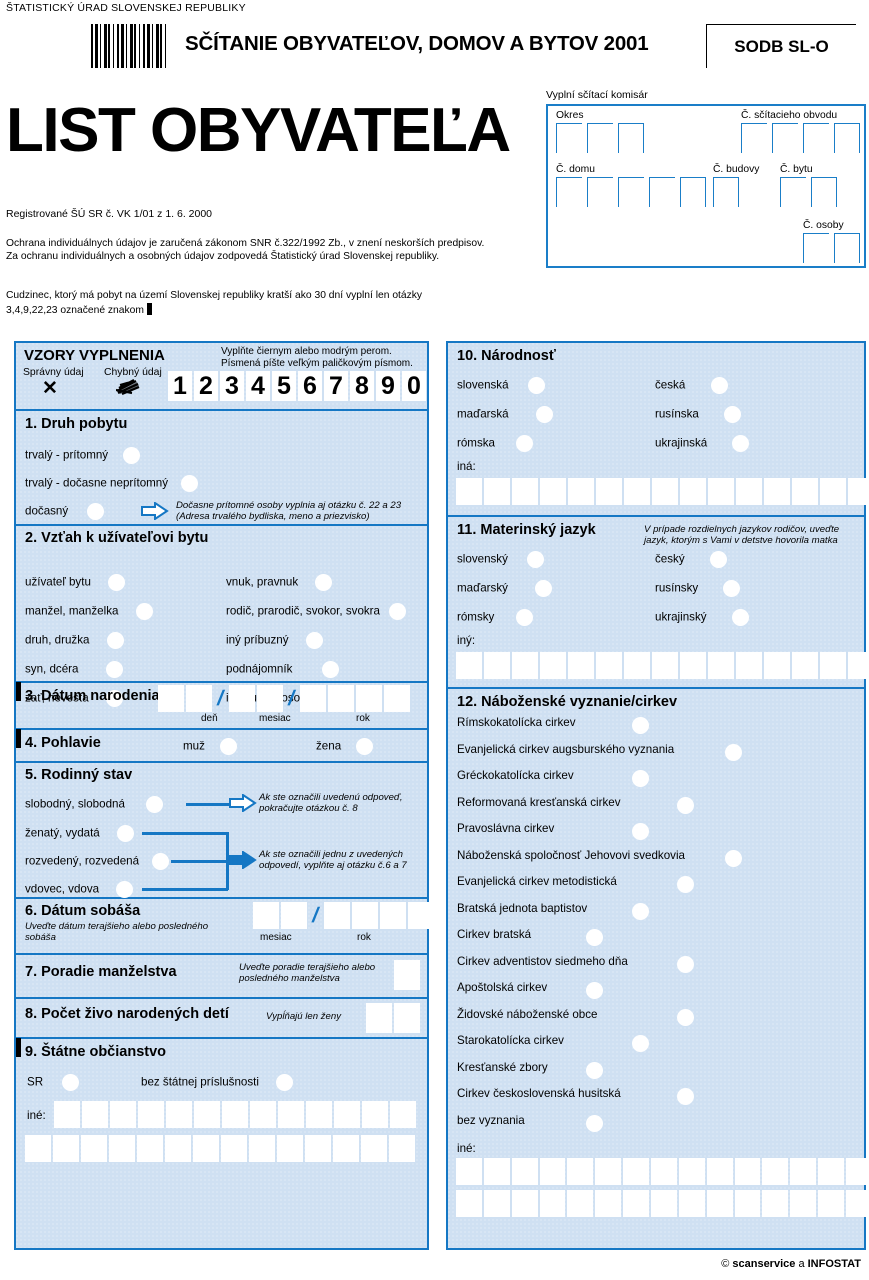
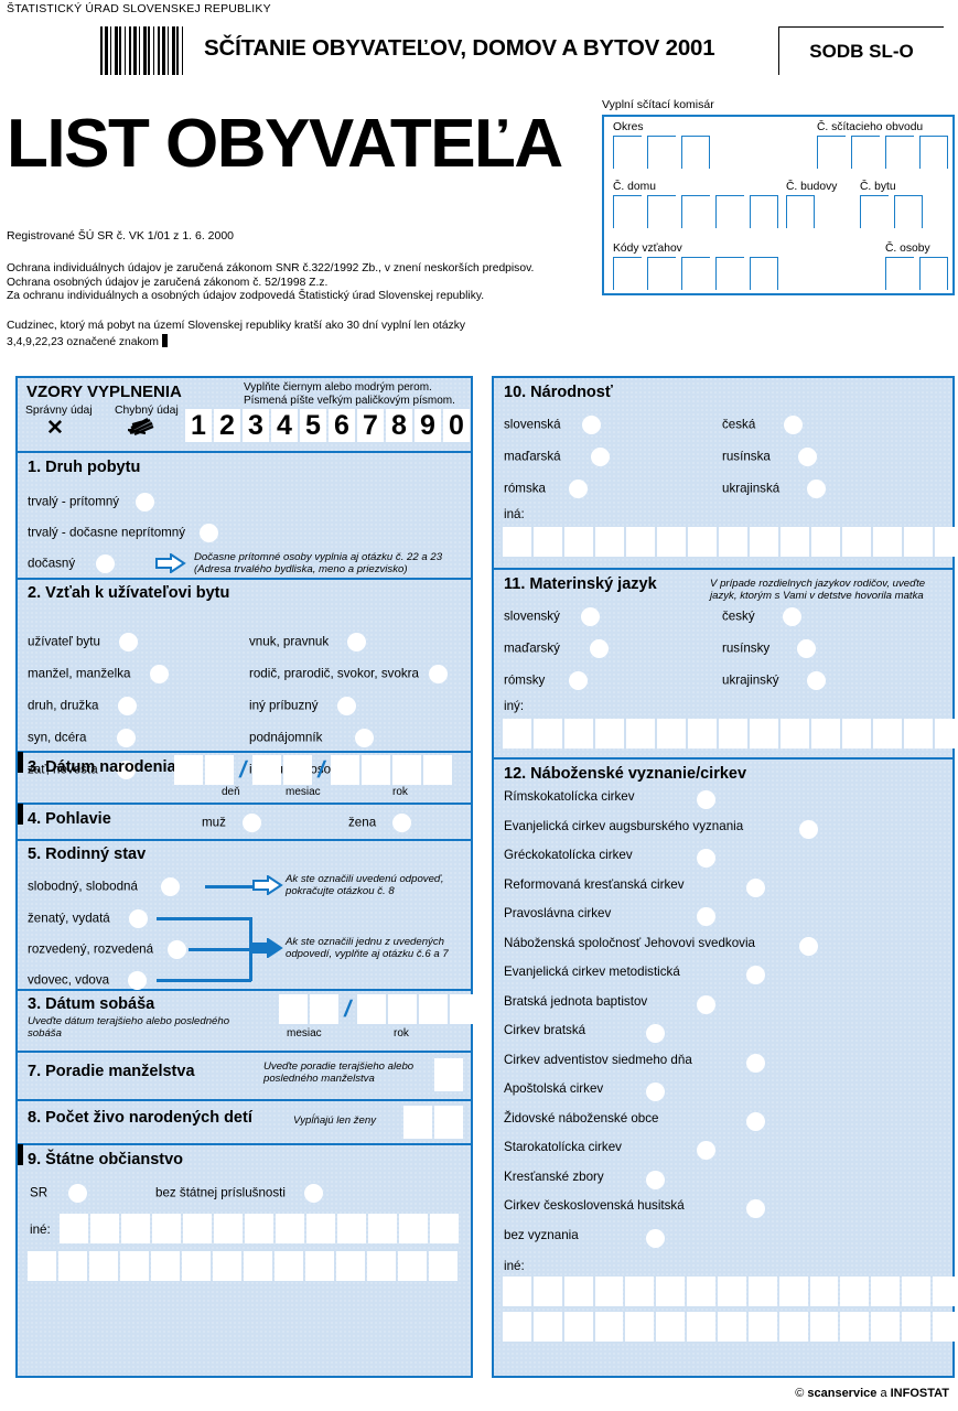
  ŠTATISTICKÝ ÚRAD SLOVENSKEJ REPUBLIKY
  SČÍTANIE OBYVATEĽOV, DOMOV A BYTOV 2001
  SODB SL-O
  LIST OBYVATEĽA
  Registrované ŠÚ SR č. VK 1/01 z 1. 6. 2000
  Ochrana individuálnych údajov je zaručená zákonom SNR č.322/1992 Zb., v znení neskorších predpisov.
+ Ochrana osobných údajov je zaručená zákonom č. 52/1998 Z.z.
  Za ochranu individuálnych a osobných údajov zodpovedá Štatistický úrad Slovenskej republiky.
  Cudzinec, ktorý má pobyt na území Slovenskej republiky kratší ako 30 dní vyplní len otázky
  3,4,9,22,23 označené znakom
  Vyplní sčítací komisár
  Okres
  Č. sčítacieho obvodu
  Č. domu
  Č. budovy
  Č. bytu
+ Kódy vzťahov
  Č. osoby
  VZORY VYPLNENIA
  Správny údaj
  Chybný údaj
  ✕
  Vyplňte čiernym alebo modrým perom.
  Písmená píšte veľkým paličkovým písmom.
  1
  2
  3
  4
  5
  6
  7
  8
  9
  0
  1. Druh pobytu
  trvalý - prítomný
  trvalý - dočasne neprítomný
  dočasný
  Dočasne prítomné osoby vyplnia aj otázku č. 22 a 23
  (Adresa trvalého bydliska, meno a priezvisko)
  2. Vzťah k užívateľovi bytu
  užívateľ bytu
  manžel, manželka
  druh, družka
  syn, dcéra
  vnuk, pravnuk
  rodič, prarodič, svokor, svokra
  iný príbuzný
  podnájomník
  3. Dátum narodenia
  deň
  mesiac
  rok
  4. Pohlavie
  muž
  žena
  5. Rodinný stav
  slobodný, slobodná
  ženatý, vydatá
  rozvedený, rozvedená
  vdovec, vdova
  Ak ste označili uvedenú odpoveď,
  pokračujte otázkou č. 8
  Ak ste označili jednu z uvedených
  odpovedí, vyplňte aj otázku č.6 a 7
- 6. Dátum sobáša
+ 3. Dátum sobáša
  Uveďte dátum terajšieho alebo posledného
  sobáša
  mesiac
  rok
  7. Poradie manželstva
  Uveďte poradie terajšieho alebo
  posledného manželstva
  8. Počet živo narodených detí
  Vypĺňajú len ženy
  9. Štátne občianstvo
  SR
  bez štátnej príslušnosti
  iné:
  10. Národnosť
  slovenská
  maďarská
  rómska
  česká
  rusínska
  ukrajinská
  iná:
  11. Materinský jazyk
  V prípade rozdielnych jazykov rodičov, uveďte
  jazyk, ktorým s Vami v detstve hovorila matka
  slovenský
  maďarský
  rómsky
  český
  rusínsky
  ukrajinský
  iný:
  12. Náboženské vyznanie/cirkev
  Rímskokatolícka cirkev
  Evanjelická cirkev augsburského vyznania
  Gréckokatolícka cirkev
  Reformovaná kresťanská cirkev
  Pravoslávna cirkev
  Náboženská spoločnosť Jehovovi svedkovia
  Evanjelická cirkev metodistická
  Bratská jednota baptistov
  Cirkev bratská
  Cirkev adventistov siedmeho dňa
  Apoštolská cirkev
  Židovské náboženské obce
  Starokatolícka cirkev
  Kresťanské zbory
  Cirkev československá husitská
  bez vyznania
  iné:
  © scanservice a INFOSTAT
